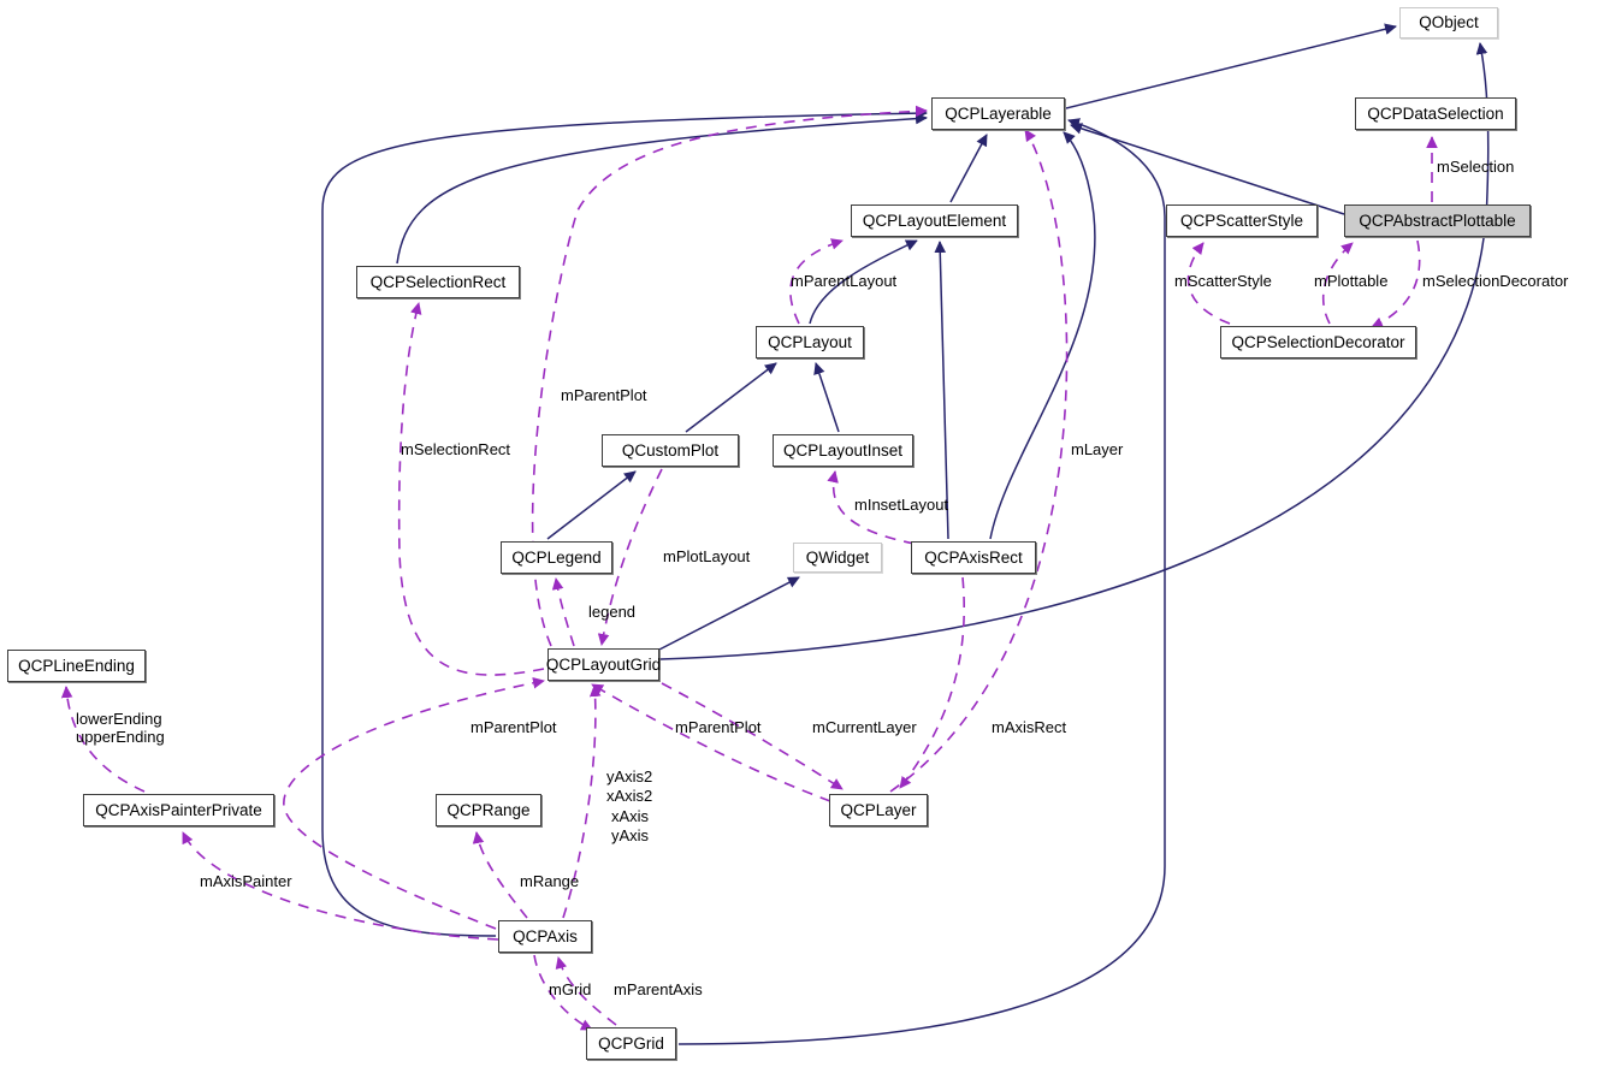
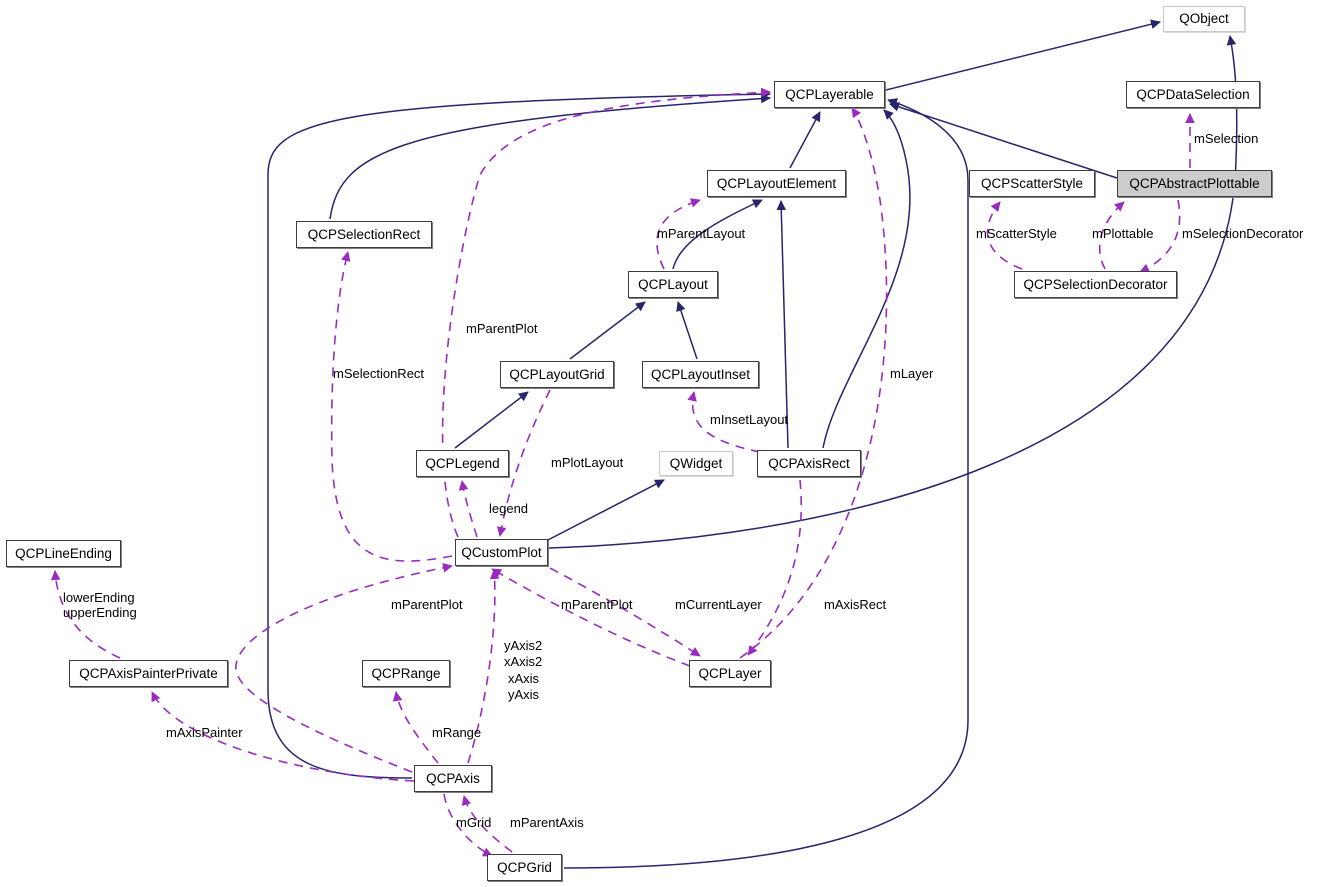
  QObject
  QCPLayerable
  QCPDataSelection
  QCPLayoutElement
  QCPScatterStyle
  QCPAbstractPlottable
  QCPSelectionRect
  QCPLayout
  QCPSelectionDecorator
- QCustomPlot
+ QCPLayoutGrid
  QCPLayoutInset
  QCPLegend
  QWidget
  QCPAxisRect
  QCPLineEnding
- QCPLayoutGrid
+ QCustomPlot
  QCPAxisPainterPrivate
  QCPRange
  QCPLayer
  QCPAxis
  QCPGrid
  mSelection
  mParentLayout
  mScatterStyle
  mPlottable
  mSelectionDecorator
  mParentPlot
  mSelectionRect
  mLayer
  mInsetLayout
  mPlotLayout
  legend
  lowerEnding
  upperEnding
  mParentPlot
  mParentPlot
  mCurrentLayer
  mAxisRect
  yAxis2
  xAxis2
  xAxis
  yAxis
  mAxisPainter
  mRange
  mGrid
  mParentAxis
